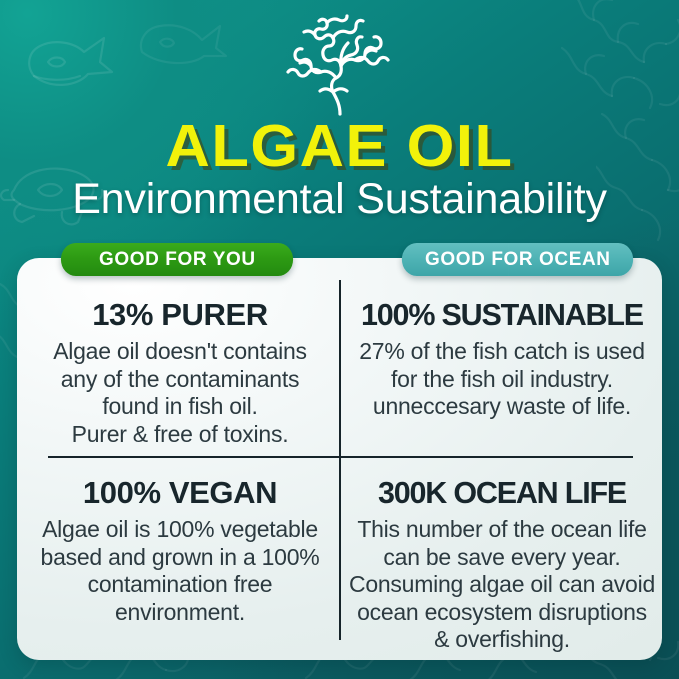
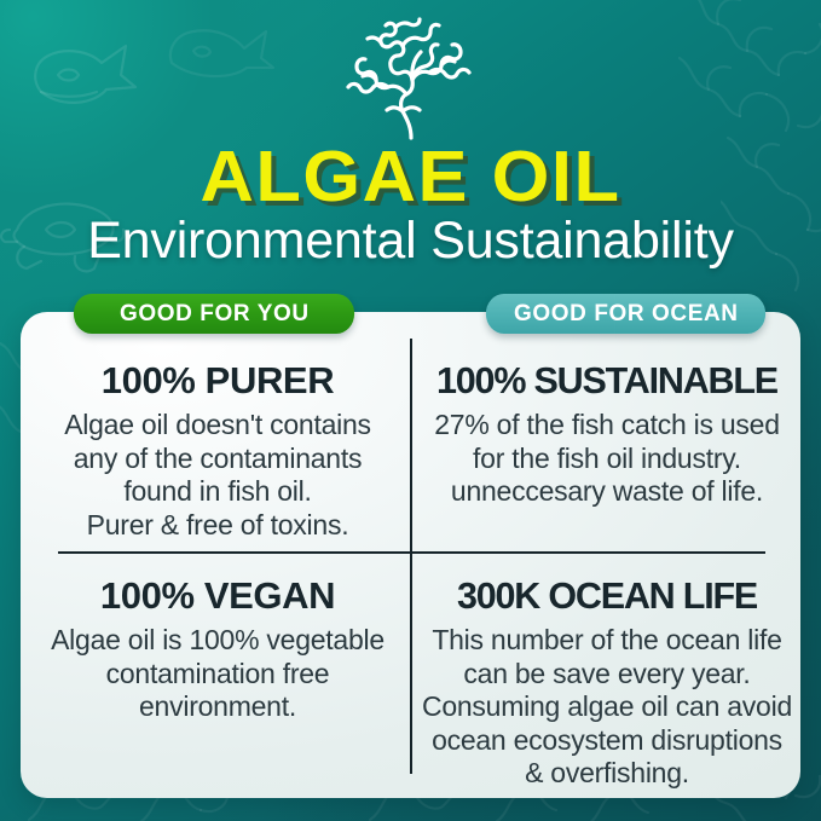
  ALGAE OIL
  Environmental Sustainability
- 13% PURER
+ 100% PURER
  Algae oil doesn't contains
  any of the contaminants
  found in fish oil.
  Purer & free of toxins.
  100% SUSTAINABLE
  27% of the fish catch is used
  for the fish oil industry.
  unneccesary waste of life.
  100% VEGAN
  Algae oil is 100% vegetable
- based and grown in a 100%
  contamination free
  environment.
  300K OCEAN LIFE
  This number of the ocean life
  can be save every year.
  Consuming algae oil can avoid
  ocean ecosystem disruptions
  & overfishing.
  GOOD FOR YOU
  GOOD FOR OCEAN
